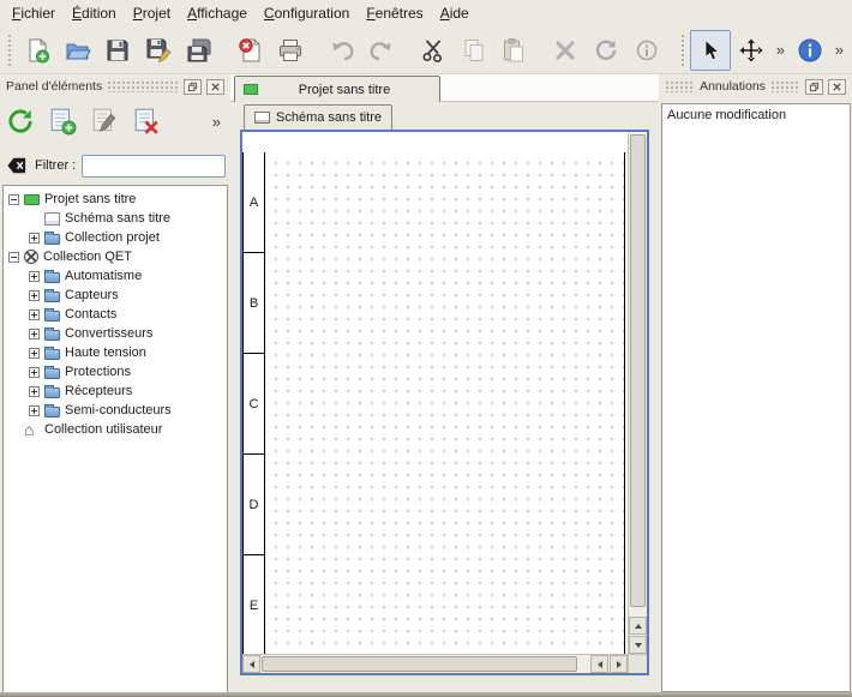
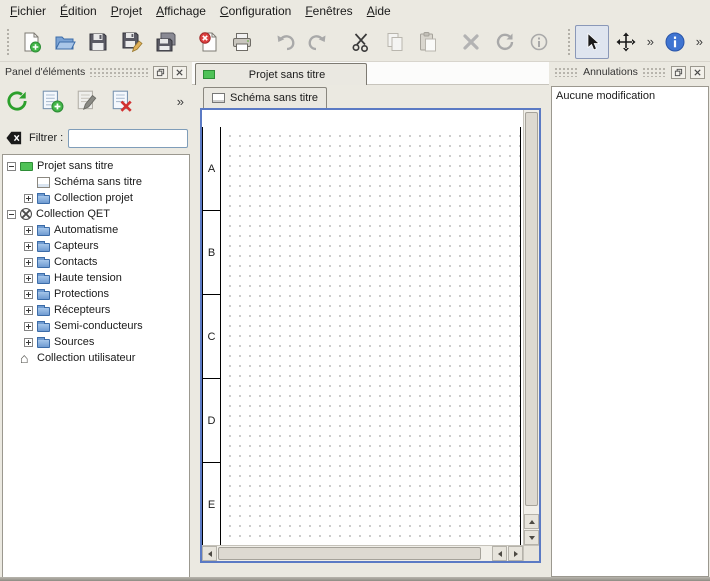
  Fichier
  Édition
  Projet
  Affichage
  Configuration
  Fenêtres
  Aide
  »
  »
  Panel d'éléments
  »
  Filtrer :
  Projet sans titre
  Schéma sans titre
  Collection projet
  Collection QET
  Automatisme
  Capteurs
  Contacts
- Convertisseurs
  Haute tension
  Protections
  Récepteurs
  Semi-conducteurs
+ Sources
  Collection utilisateur
  Projet sans titre
  Schéma sans titre
  A
  B
  C
  D
  E
  Annulations
  Aucune modification
